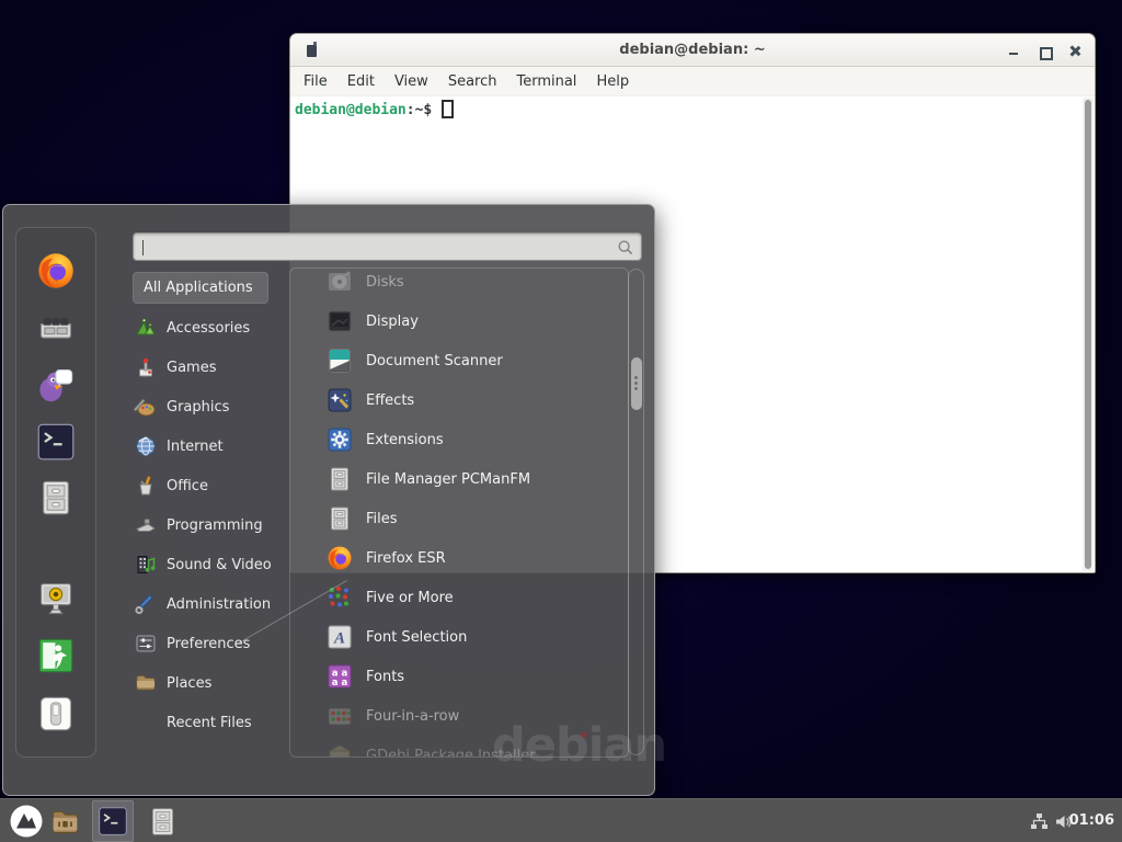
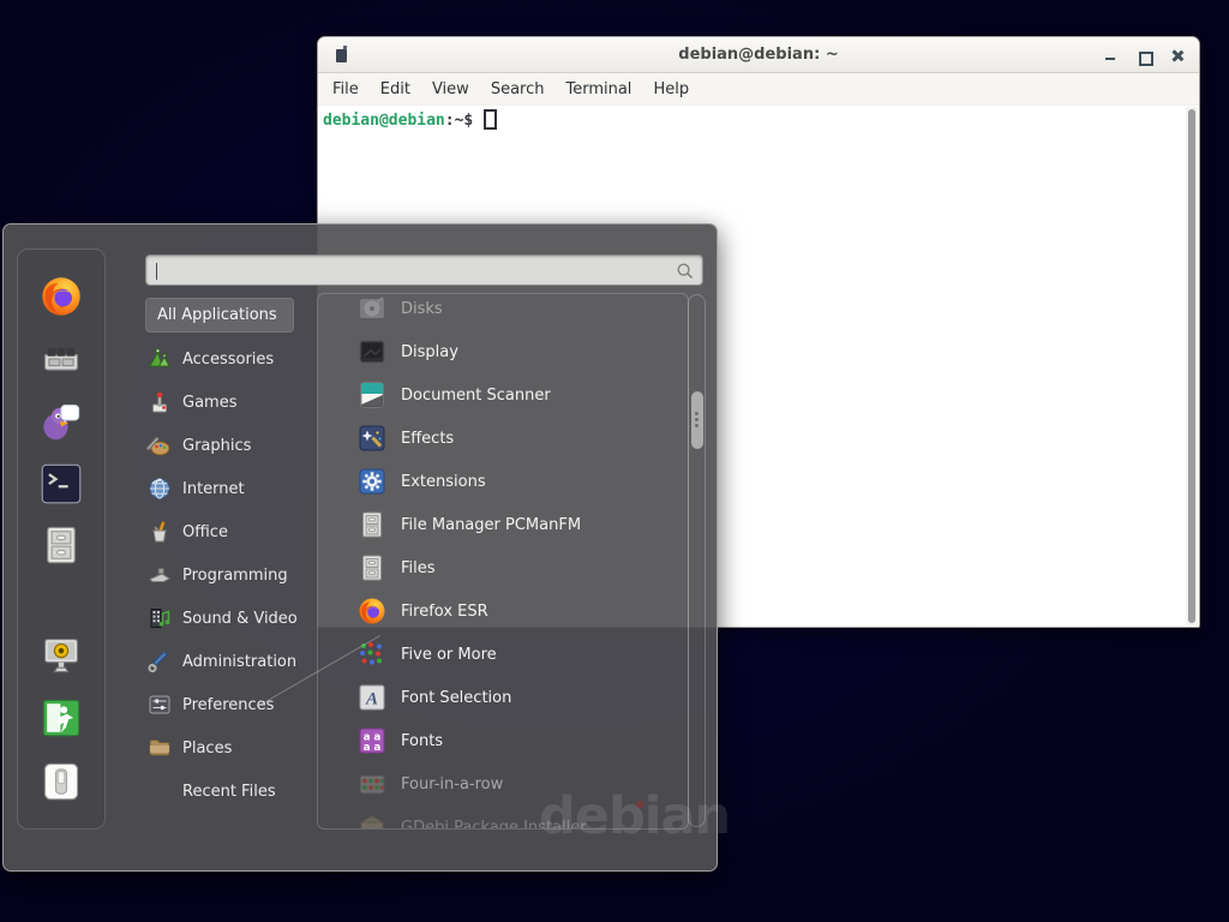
  debian@debian: ~
  File
  Edit
  View
  Search
  Terminal
  Help
  debian@debian:~$
  All Applications
  Accessories
  Games
  Graphics
  Internet
  Office
  Programming
  Sound & Video
  Administration
  Preferences
  Places
  Recent Files
  Disks
  Display
  Document Scanner
  Effects
  Extensions
  File Manager PCManFM
  Files
  Firefox ESR
  Five or More
  A
  Font Selection
  a a
  a a
  Fonts
  Four-in-a-row
  GDebi Package Installer
  debian
- 01:06
